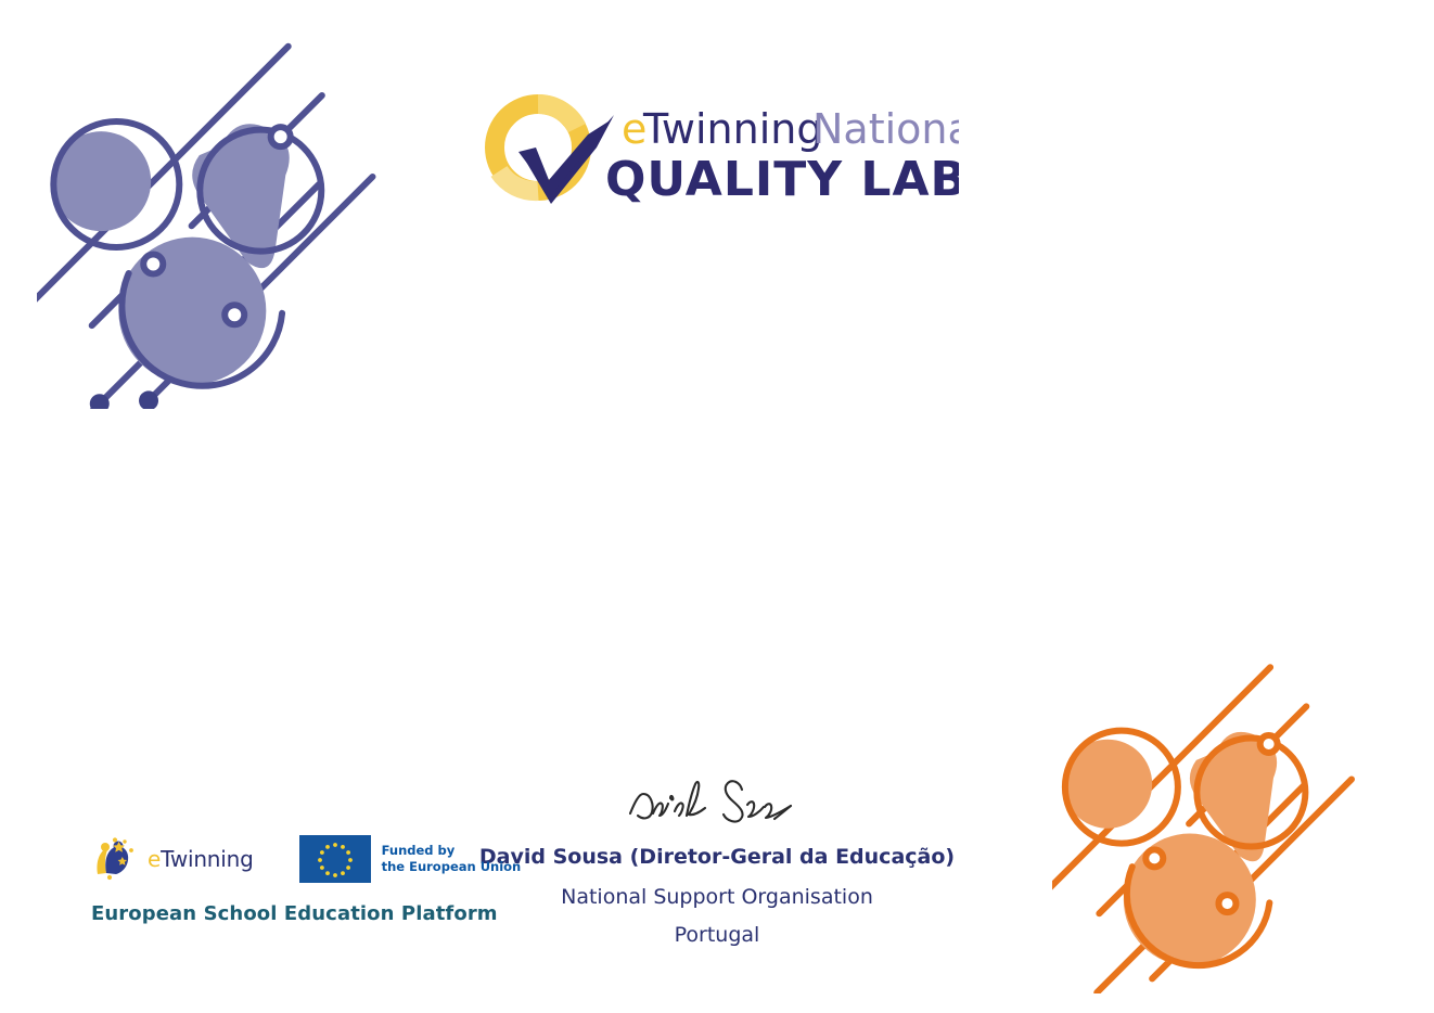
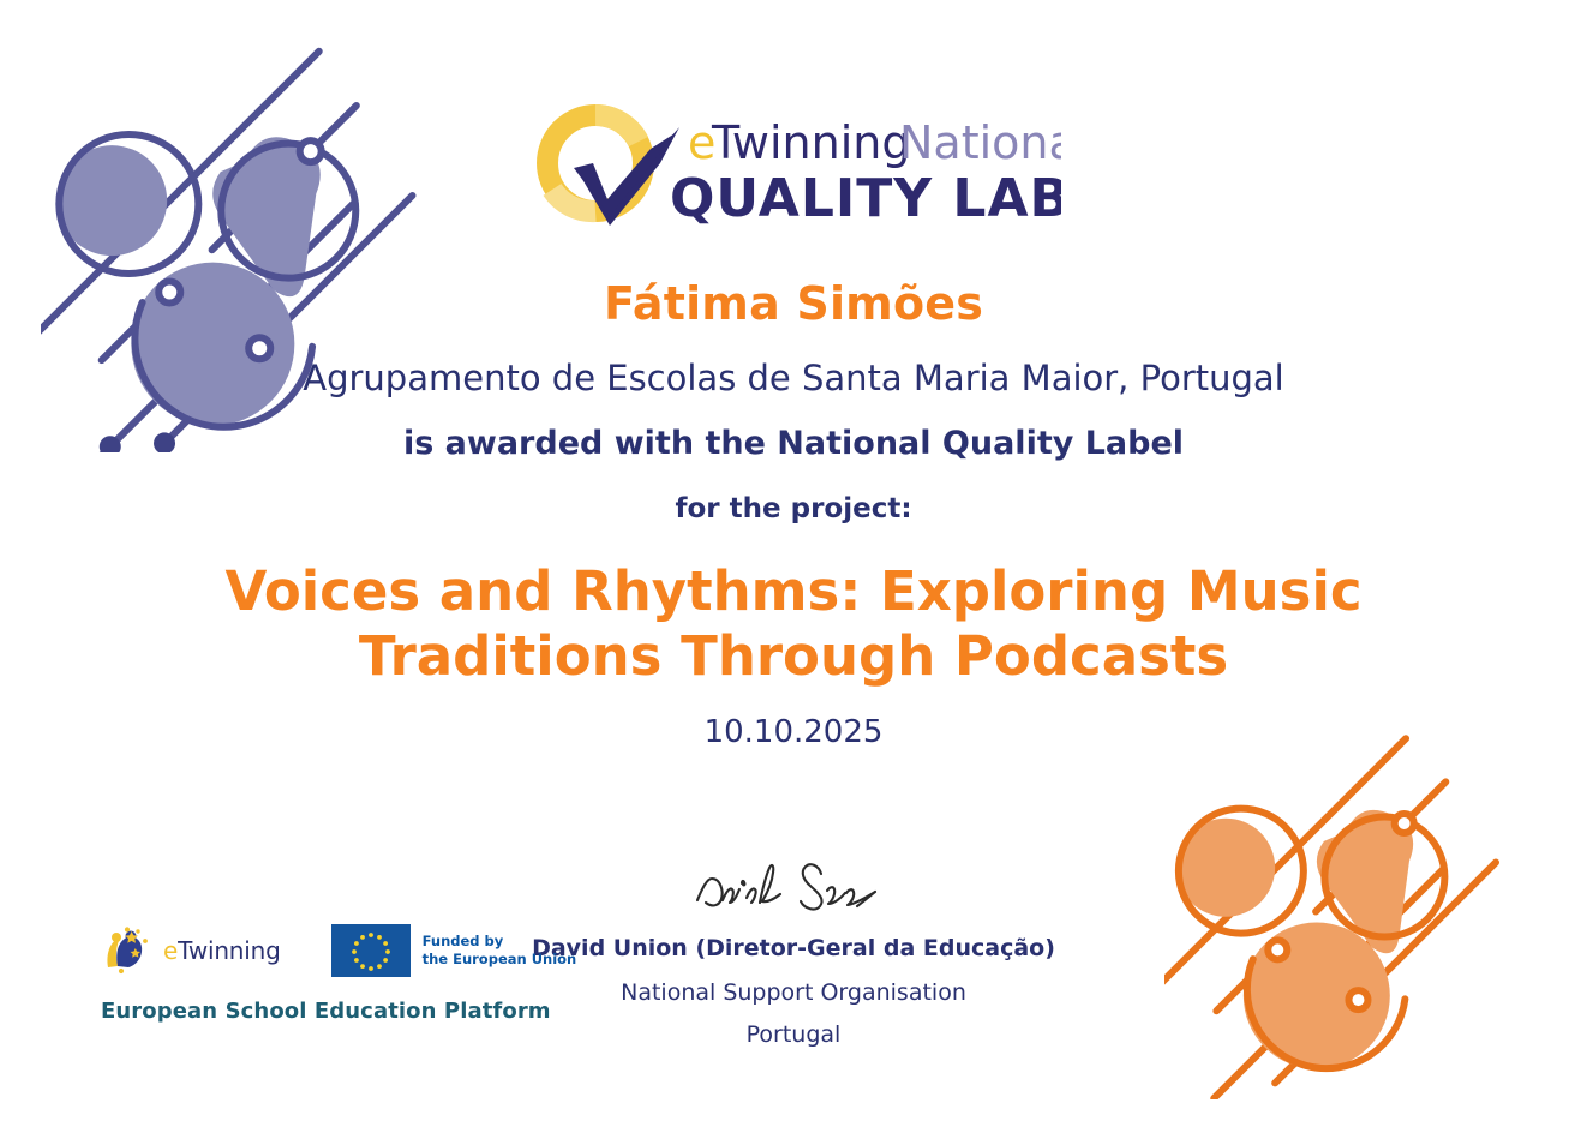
  e
  Twinning
  Nation
  QUALITY LAB
+ Fátima Simões
+ Agrupamento de Escolas de Santa Maria Maior, Portugal
+ is awarded with the National Quality Label
+ for the project:
+ Voices and Rhythms: Exploring Music Traditions Through Podcasts
+ 10.10.2025
- David Sousa (Diretor-Geral da Educação)
+ David Union (Diretor-Geral da Educação)
  National Support Organisation
  Portugal
  eTwinning
  Funded by
  the European Union
  European School Education Platform
